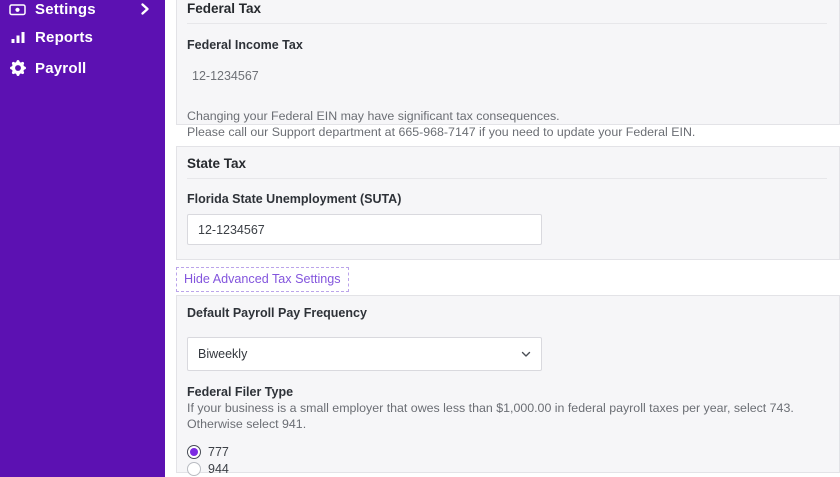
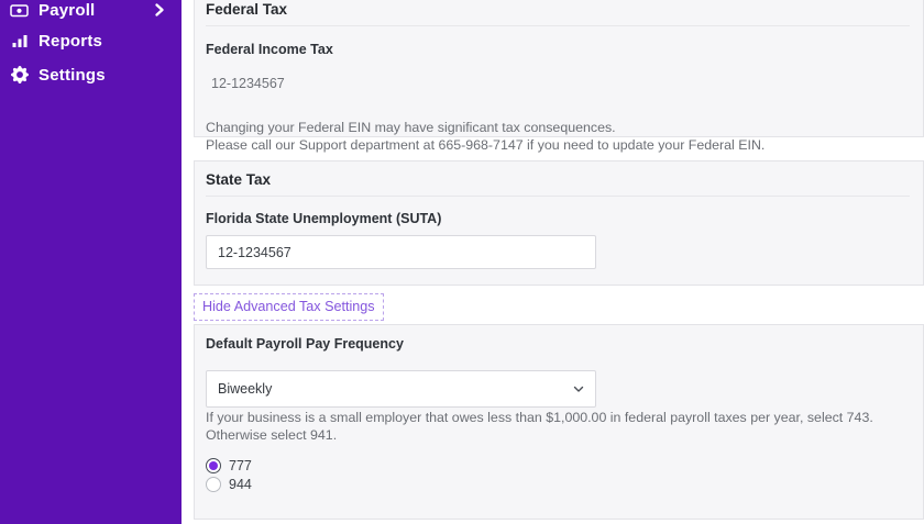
- Settings
+ Payroll
  Reports
- Payroll
+ Settings
  Federal Tax
  Federal Income Tax
  12-1234567
  Changing your Federal EIN may have significant tax consequences.
  Please call our Support department at 665-968-7147 if you need to update your Federal EIN.
  State Tax
  Florida State Unemployment (SUTA)
  12-1234567
  Hide Advanced Tax Settings
  Default Payroll Pay Frequency
  Biweekly
- Federal Filer Type
  If your business is a small employer that owes less than $1,000.00 in federal payroll taxes per year, select 743. Otherwise select 941.
  777
  944
